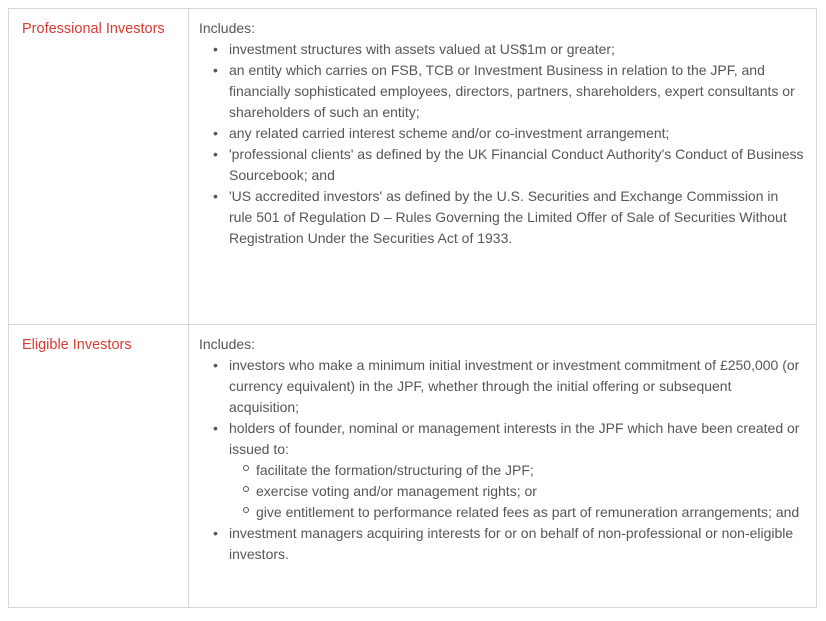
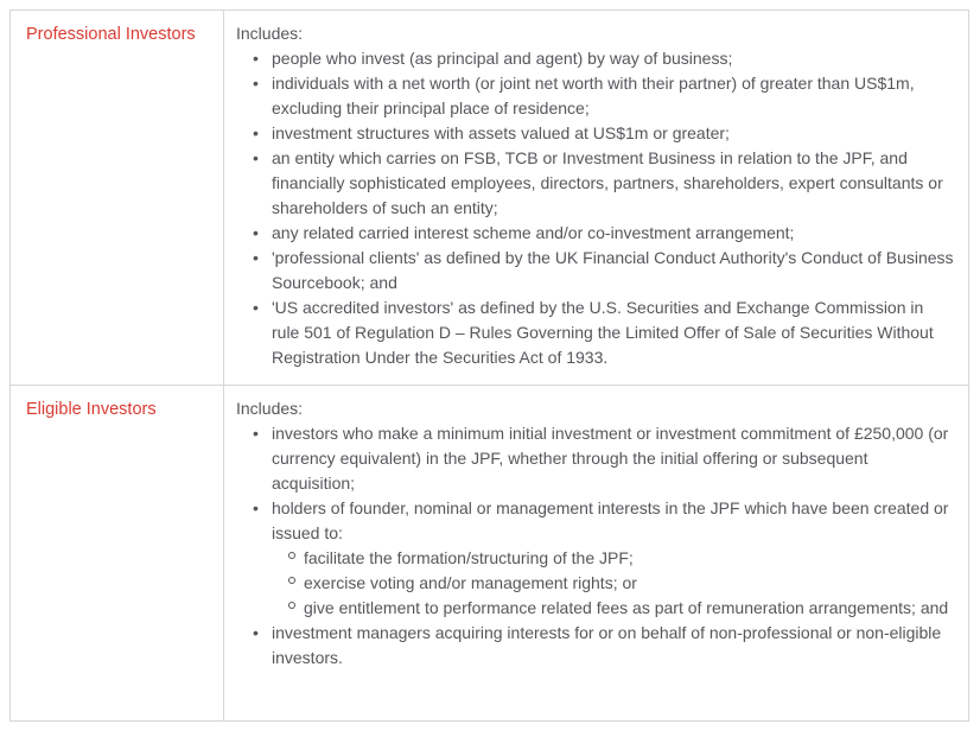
  Professional Investors
  Includes:
+ people who invest (as principal and agent) by way of business;
+ individuals with a net worth (or joint net worth with their partner) of greater than US$1m, excluding their principal place of residence;
  investment structures with assets valued at US$1m or greater;
  an entity which carries on FSB, TCB or Investment Business in relation to the JPF, and financially sophisticated employees, directors, partners, shareholders, expert consultants or shareholders of such an entity;
  any related carried interest scheme and/or co-investment arrangement;
  'professional clients' as defined by the UK Financial Conduct Authority's Conduct of Business Sourcebook; and
  'US accredited investors' as defined by the U.S. Securities and Exchange Commission in rule 501 of Regulation D – Rules Governing the Limited Offer of Sale of Securities Without Registration Under the Securities Act of 1933.
  Eligible Investors
  Includes:
  investors who make a minimum initial investment or investment commitment of £250,000 (or currency equivalent) in the JPF, whether through the initial offering or subsequent acquisition;
  holders of founder, nominal or management interests in the JPF which have been created or issued to:
  facilitate the formation/structuring of the JPF;
  exercise voting and/or management rights; or
  give entitlement to performance related fees as part of remuneration arrangements; and
  investment managers acquiring interests for or on behalf of non-professional or non-eligible investors.
